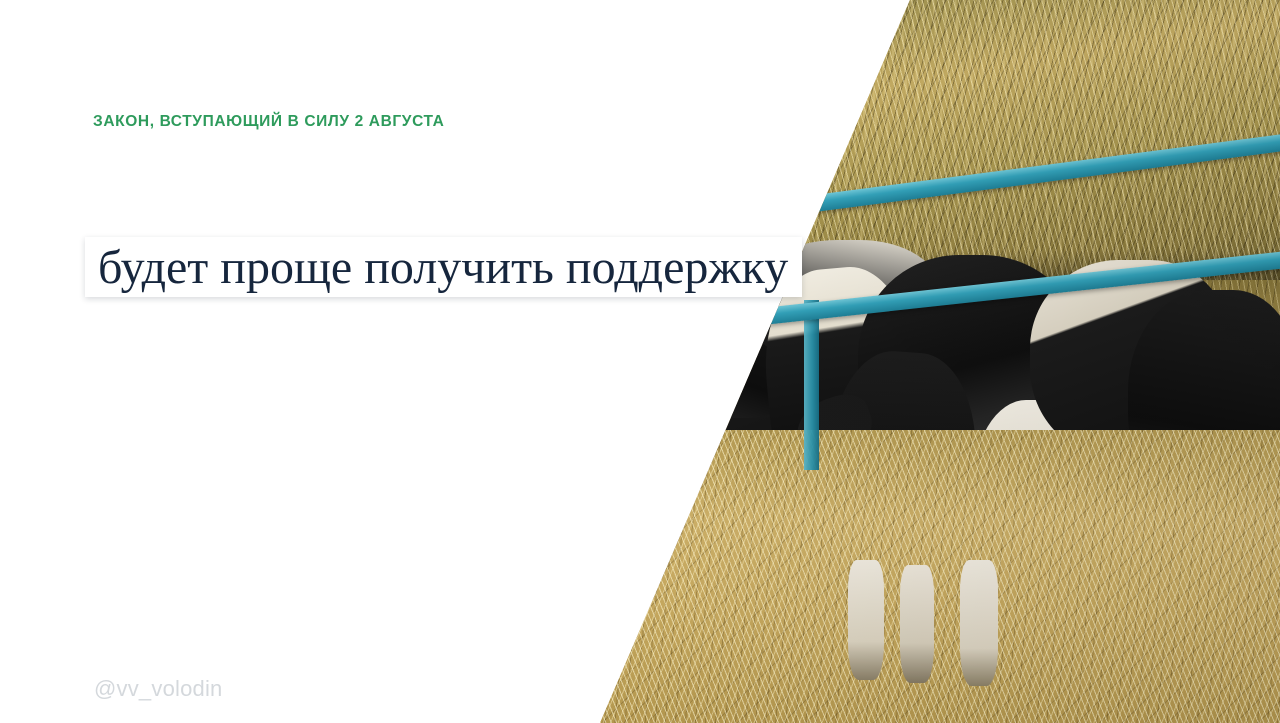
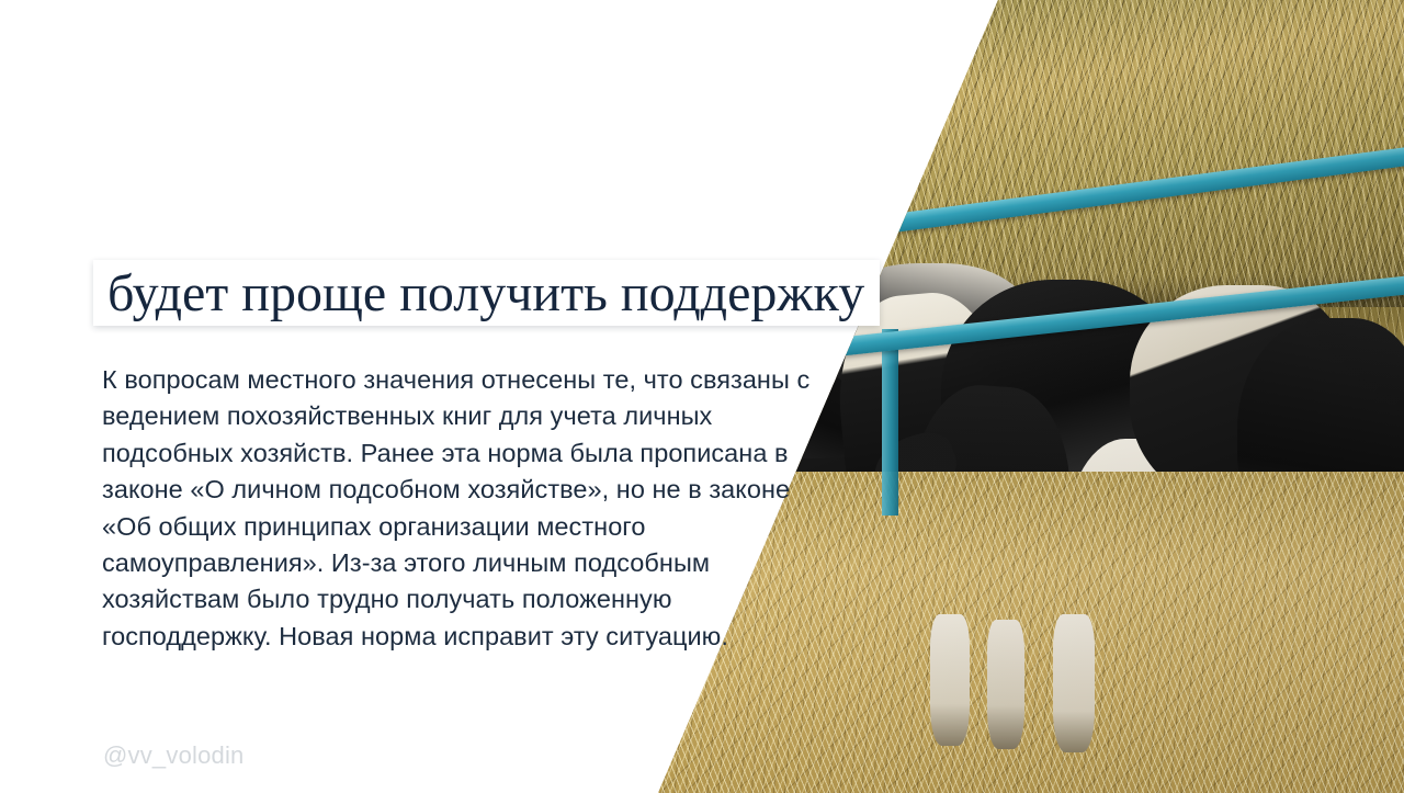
- ЗАКОН, ВСТУПАЮЩИЙ В СИЛУ 2 АВГУСТА
  будет проще получить поддержку
+ К вопросам местного значения отнесены те, что связаны с ведением похозяйственных книг для учета личных подсобных хозяйств. Ранее эта норма была прописана в законе «О личном подсобном хозяйстве», но не в законе «Об общих принципах организации местного самоуправления». Из-за этого личным подсобным хозяйствам было трудно получать положенную господдержку. Новая норма исправит эту ситуацию.
  @vv_volodin
